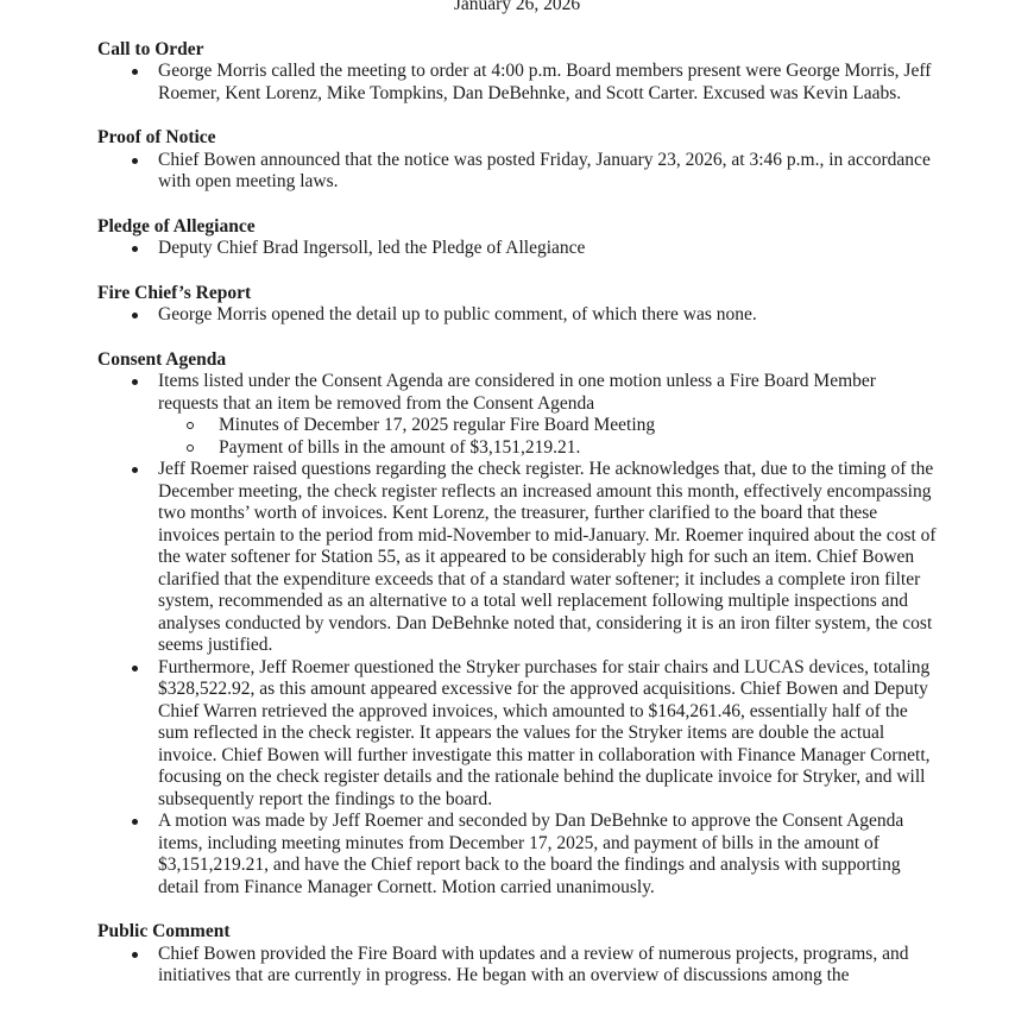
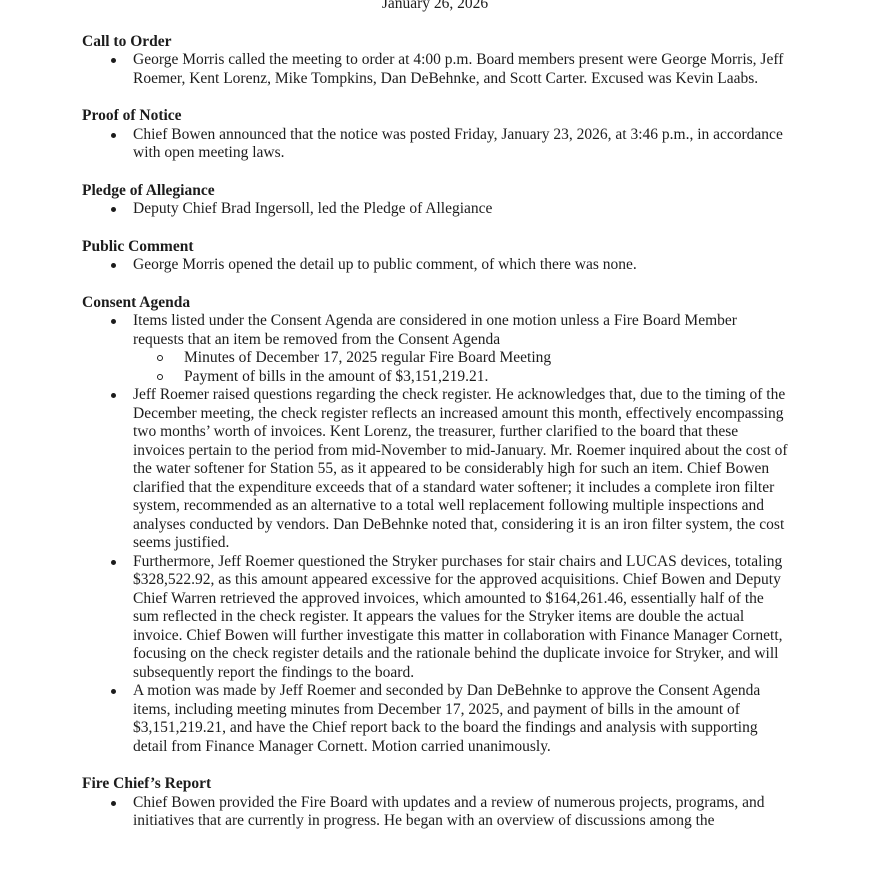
  January 26, 2026
  Call to Order
  George Morris called the meeting to order at 4:00 p.m. Board members present were George Morris, Jeff Roemer, Kent Lorenz, Mike Tompkins, Dan DeBehnke, and Scott Carter. Excused was Kevin Laabs.
  Proof of Notice
  Chief Bowen announced that the notice was posted Friday, January 23, 2026, at 3:46 p.m., in accordance with open meeting laws.
  Pledge of Allegiance
  Deputy Chief Brad Ingersoll, led the Pledge of Allegiance
- Fire Chief’s Report
+ Public Comment
  George Morris opened the detail up to public comment, of which there was none.
  Consent Agenda
  Items listed under the Consent Agenda are considered in one motion unless a Fire Board Member requests that an item be removed from the Consent Agenda
  Minutes of December 17, 2025 regular Fire Board Meeting
  Payment of bills in the amount of $3,151,219.21.
  Jeff Roemer raised questions regarding the check register. He acknowledges that, due to the timing of the December meeting, the check register reflects an increased amount this month, effectively encompassing two months’ worth of invoices. Kent Lorenz, the treasurer, further clarified to the board that these invoices pertain to the period from mid-November to mid-January. Mr. Roemer inquired about the cost of the water softener for Station 55, as it appeared to be considerably high for such an item. Chief Bowen clarified that the expenditure exceeds that of a standard water softener; it includes a complete iron filter system, recommended as an alternative to a total well replacement following multiple inspections and analyses conducted by vendors. Dan DeBehnke noted that, considering it is an iron filter system, the cost seems justified.
  Furthermore, Jeff Roemer questioned the Stryker purchases for stair chairs and LUCAS devices, totaling $328,522.92, as this amount appeared excessive for the approved acquisitions. Chief Bowen and Deputy Chief Warren retrieved the approved invoices, which amounted to $164,261.46, essentially half of the sum reflected in the check register. It appears the values for the Stryker items are double the actual invoice. Chief Bowen will further investigate this matter in collaboration with Finance Manager Cornett, focusing on the check register details and the rationale behind the duplicate invoice for Stryker, and will subsequently report the findings to the board.
  A motion was made by Jeff Roemer and seconded by Dan DeBehnke to approve the Consent Agenda items, including meeting minutes from December 17, 2025, and payment of bills in the amount of $3,151,219.21, and have the Chief report back to the board the findings and analysis with supporting detail from Finance Manager Cornett. Motion carried unanimously.
- Public Comment
+ Fire Chief’s Report
  Chief Bowen provided the Fire Board with updates and a review of numerous projects, programs, and initiatives that are currently in progress. He began with an overview of discussions among the
